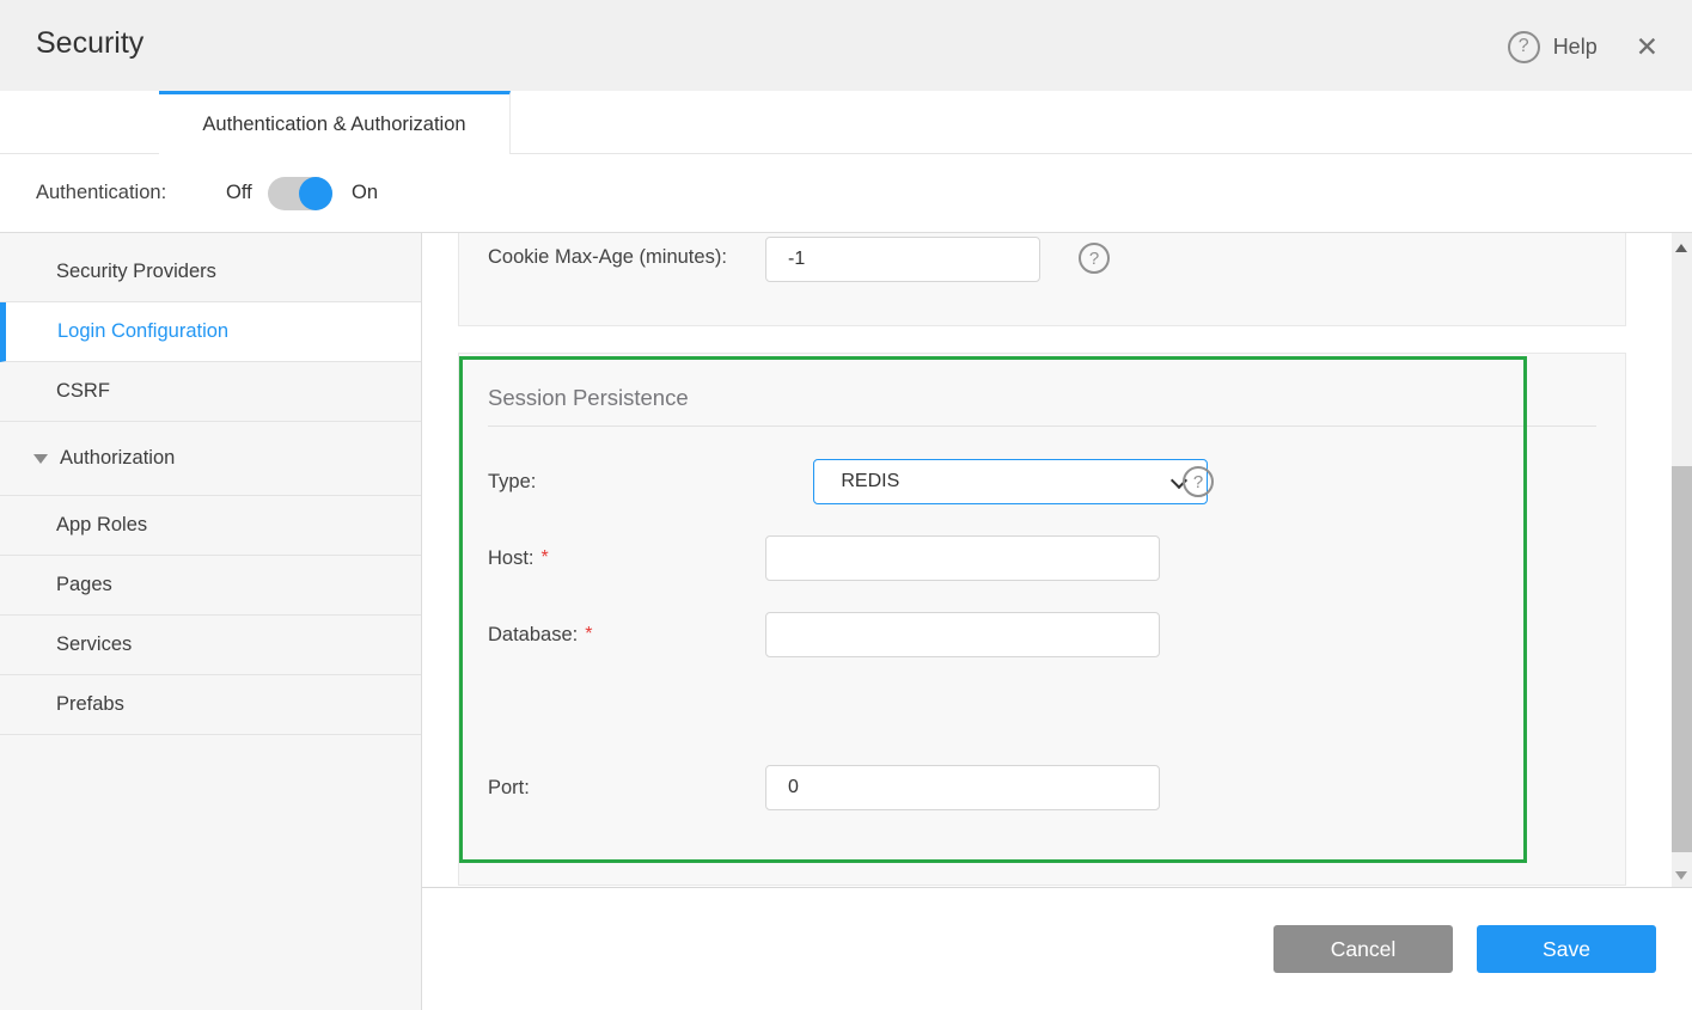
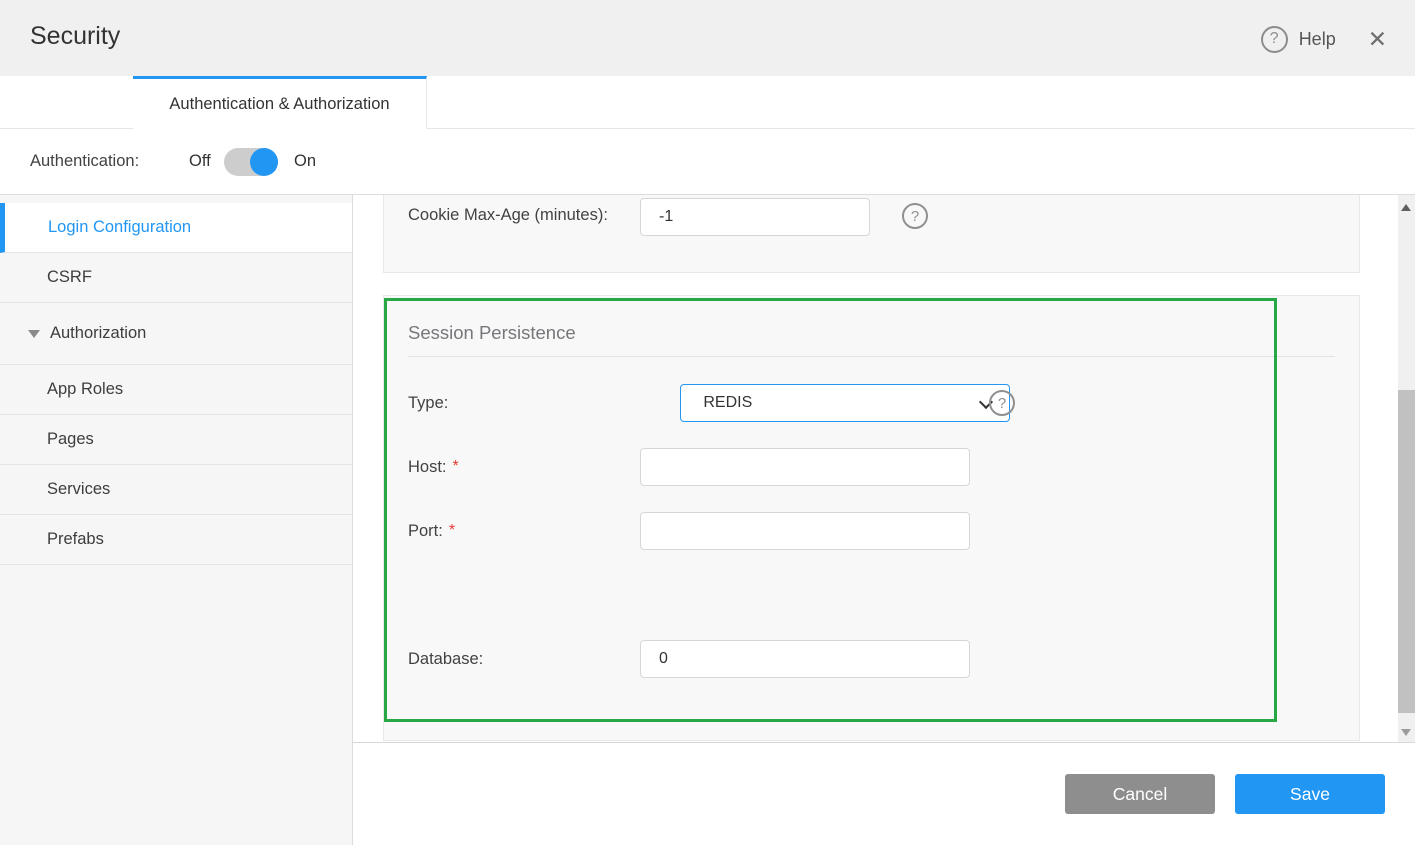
  Security
  ?
  Help
  ✕
  Authentication & Authorization
  Authentication:
  Off
  On
- Security Providers
  Login Configuration
  CSRF
  Authorization
  App Roles
  Pages
  Services
  Prefabs
  Cookie Max-Age (minutes):
  -1
  ?
  Session Persistence
  Type:
  REDIS
  ?
  Host:
  *
- Database:
+ Port:
  *
- Port:
+ Database:
  0
  Cancel
  Save
